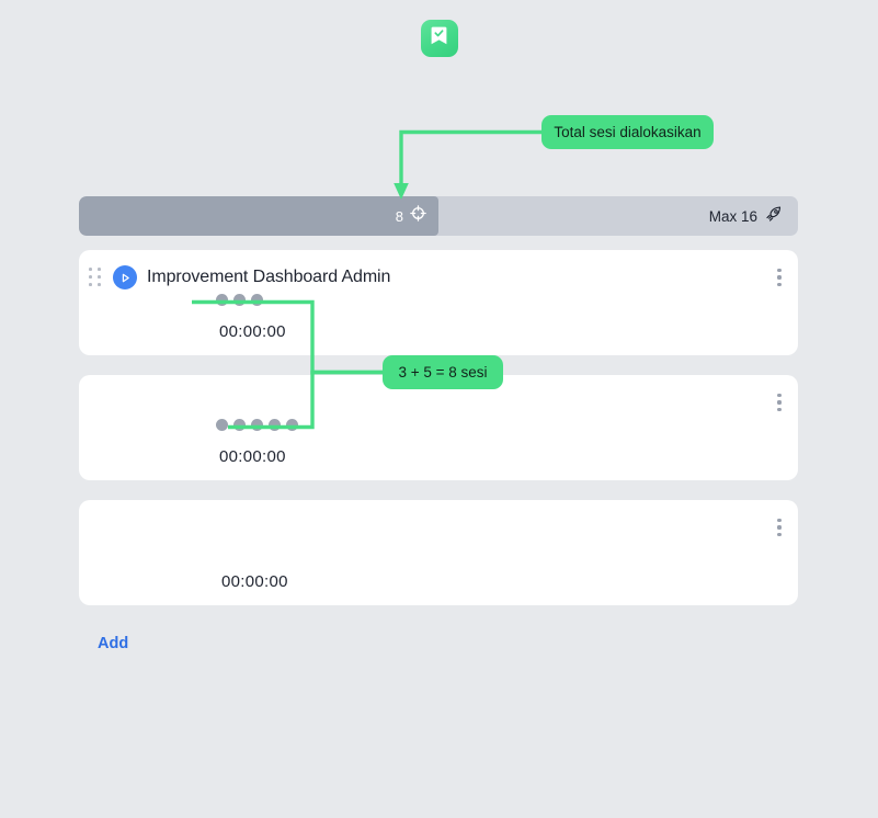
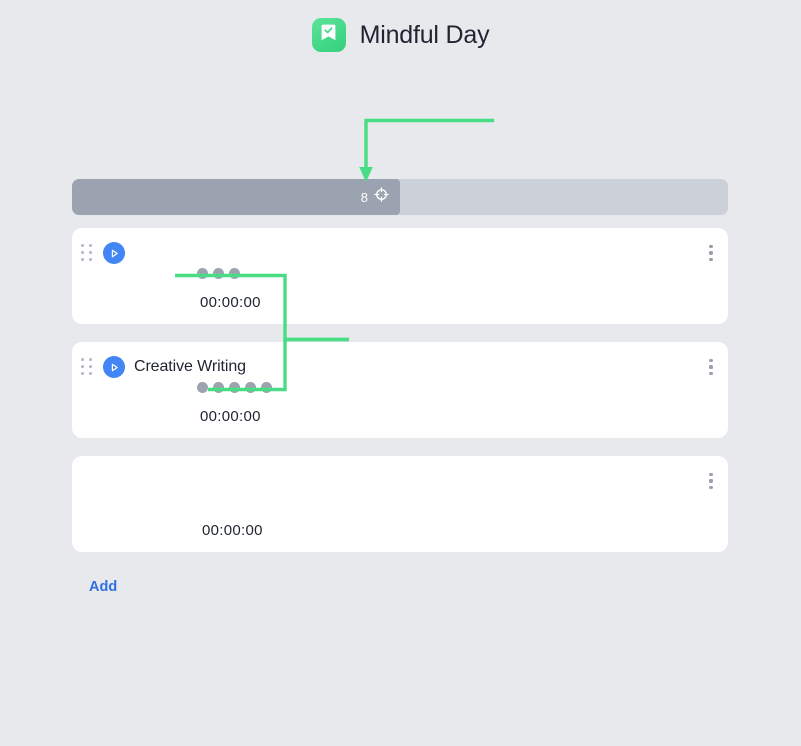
+ Mindful Day
  8
- Max 16
- Improvement Dashboard Admin
  00:00:00
+ Creative Writing
  00:00:00
  00:00:00
  Add
- Total sesi dialokasikan
- 3 + 5 = 8 sesi
